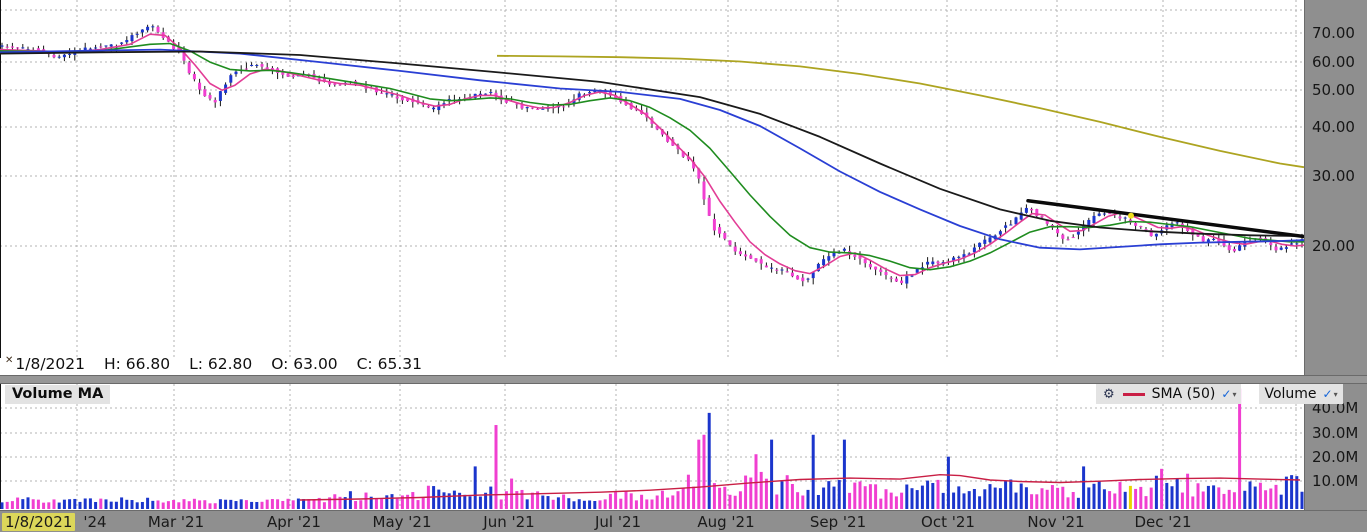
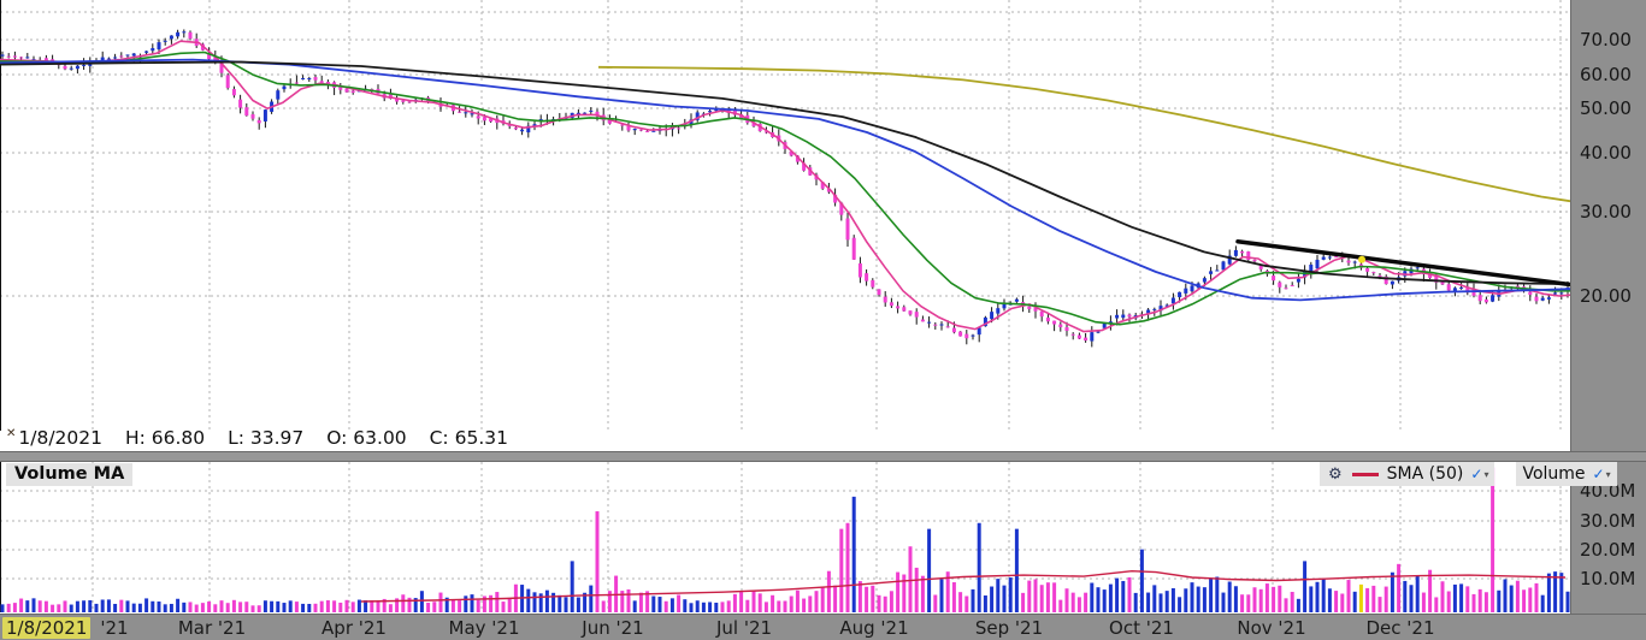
- ✕ 1/8/2021 H: 66.80 L: 62.80 O: 63.00 C: 65.31
+ ✕ 1/8/2021 H: 66.80 L: 33.97 O: 63.00 C: 65.31
  Volume MA
  ⚙
  SMA (50)
  ✓
  ▾
  Volume
  ✓
  ▾
  70.00
  60.00
  50.00
  40.00
  30.00
  20.00
  40.0M
  30.0M
  20.0M
  10.0M
  1/8/2021
- '24
+ '21
  Mar '21
  Apr '21
  May '21
  Jun '21
  Jul '21
  Aug '21
  Sep '21
  Oct '21
  Nov '21
  Dec '21
